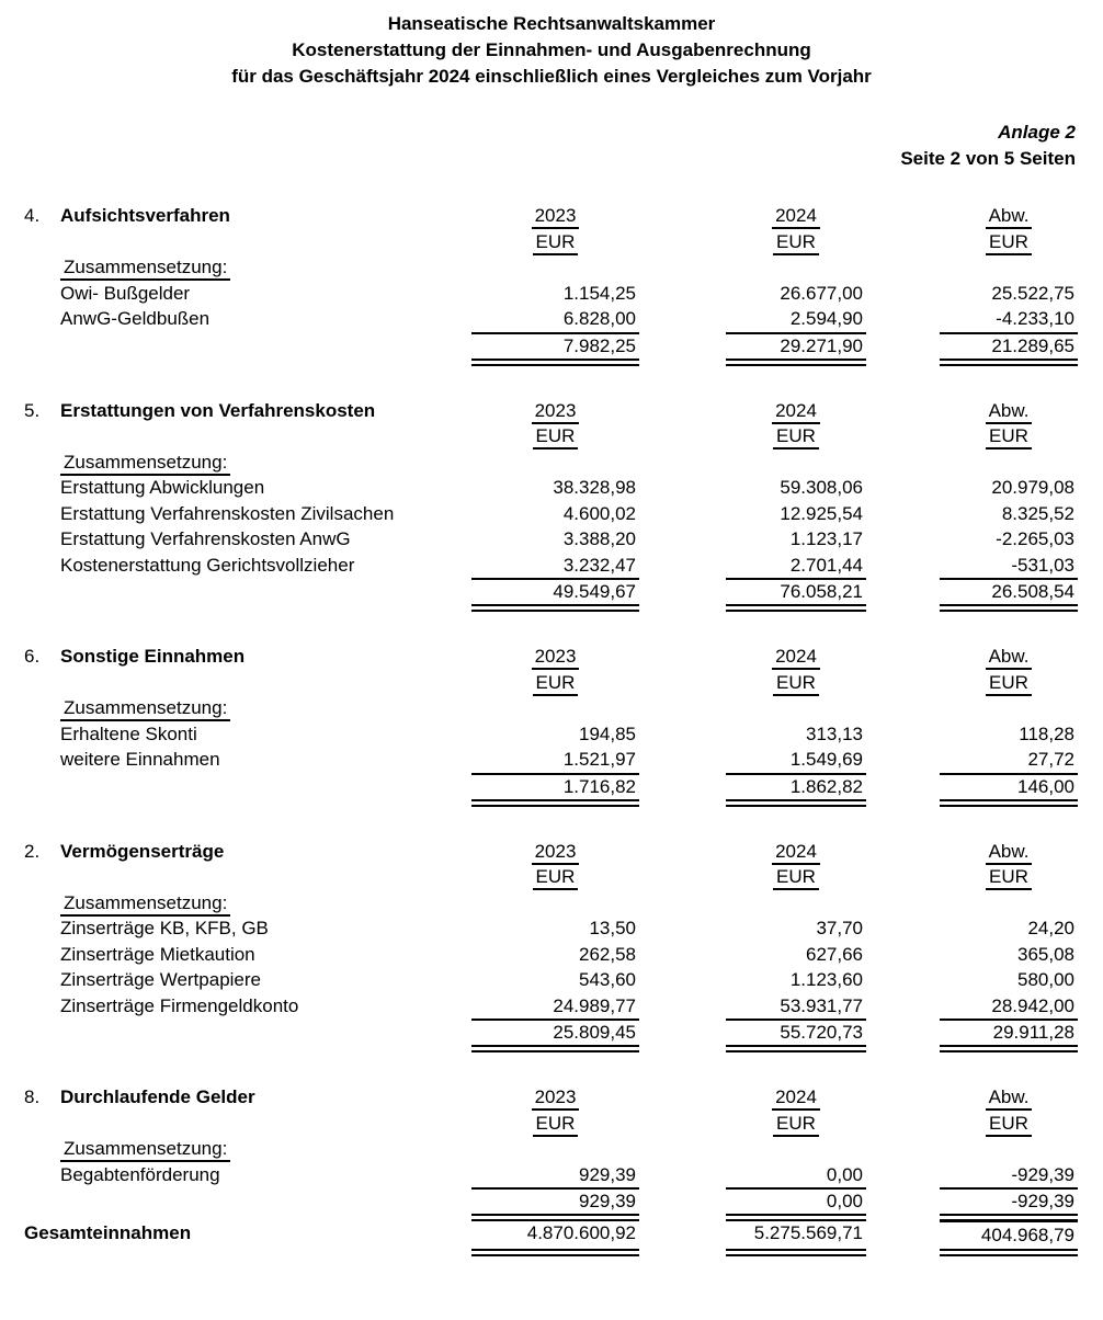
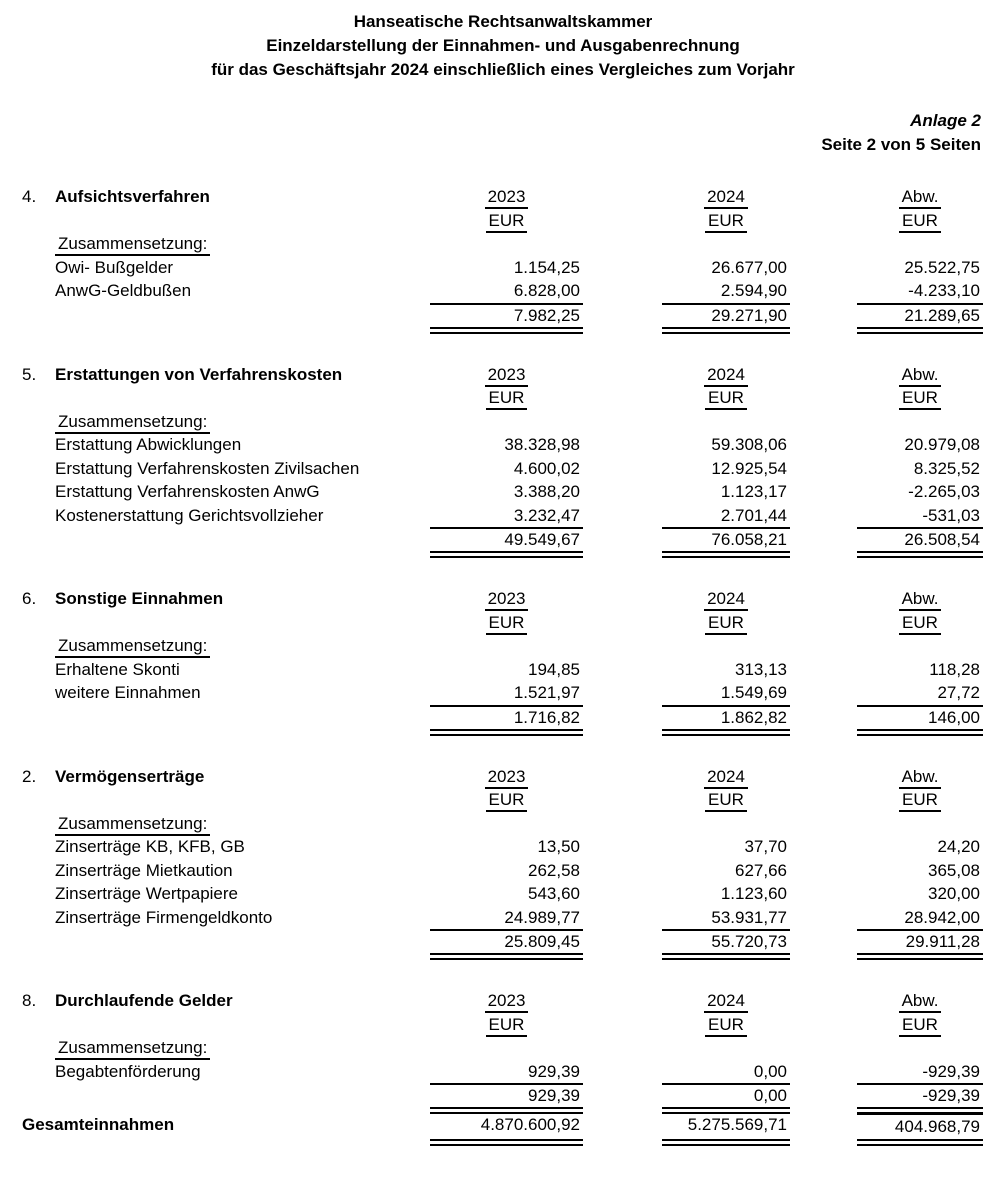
  Hanseatische Rechtsanwaltskammer
- Kostenerstattung der Einnahmen- und Ausgabenrechnung
+ Einzeldarstellung der Einnahmen- und Ausgabenrechnung
  für das Geschäftsjahr 2024 einschließlich eines Vergleiches zum Vorjahr
  Anlage 2
  Seite 2 von 5 Seiten
  4. Aufsichtsverfahren
  2023
  2024
  Abw.
  EUR
  EUR
  EUR
  Zusammensetzung:
  Owi- Bußgelder
  1.154,25
  26.677,00
  25.522,75
  AnwG-Geldbußen
  6.828,00
  2.594,90
  -4.233,10
  7.982,25
  29.271,90
  21.289,65
  5. Erstattungen von Verfahrenskosten
  2023
  2024
  Abw.
  EUR
  EUR
  EUR
  Zusammensetzung:
  Erstattung Abwicklungen
  38.328,98
  59.308,06
  20.979,08
  Erstattung Verfahrenskosten Zivilsachen
  4.600,02
  12.925,54
  8.325,52
  Erstattung Verfahrenskosten AnwG
  3.388,20
  1.123,17
  -2.265,03
  Kostenerstattung Gerichtsvollzieher
  3.232,47
  2.701,44
  -531,03
  49.549,67
  76.058,21
  26.508,54
  6. Sonstige Einnahmen
  2023
  2024
  Abw.
  EUR
  EUR
  EUR
  Zusammensetzung:
  Erhaltene Skonti
  194,85
  313,13
  118,28
  weitere Einnahmen
  1.521,97
  1.549,69
  27,72
  1.716,82
  1.862,82
  146,00
  2. Vermögenserträge
  2023
  2024
  Abw.
  EUR
  EUR
  EUR
  Zusammensetzung:
  Zinserträge KB, KFB, GB
  13,50
  37,70
  24,20
  Zinserträge Mietkaution
  262,58
  627,66
  365,08
  Zinserträge Wertpapiere
  543,60
  1.123,60
- 580,00
+ 320,00
  Zinserträge Firmengeldkonto
  24.989,77
  53.931,77
  28.942,00
  25.809,45
  55.720,73
  29.911,28
  8. Durchlaufende Gelder
  2023
  2024
  Abw.
  EUR
  EUR
  EUR
  Zusammensetzung:
  Begabtenförderung
  929,39
  0,00
  -929,39
  929,39
  0,00
  -929,39
  Gesamteinnahmen
  4.870.600,92
  5.275.569,71
  404.968,79
